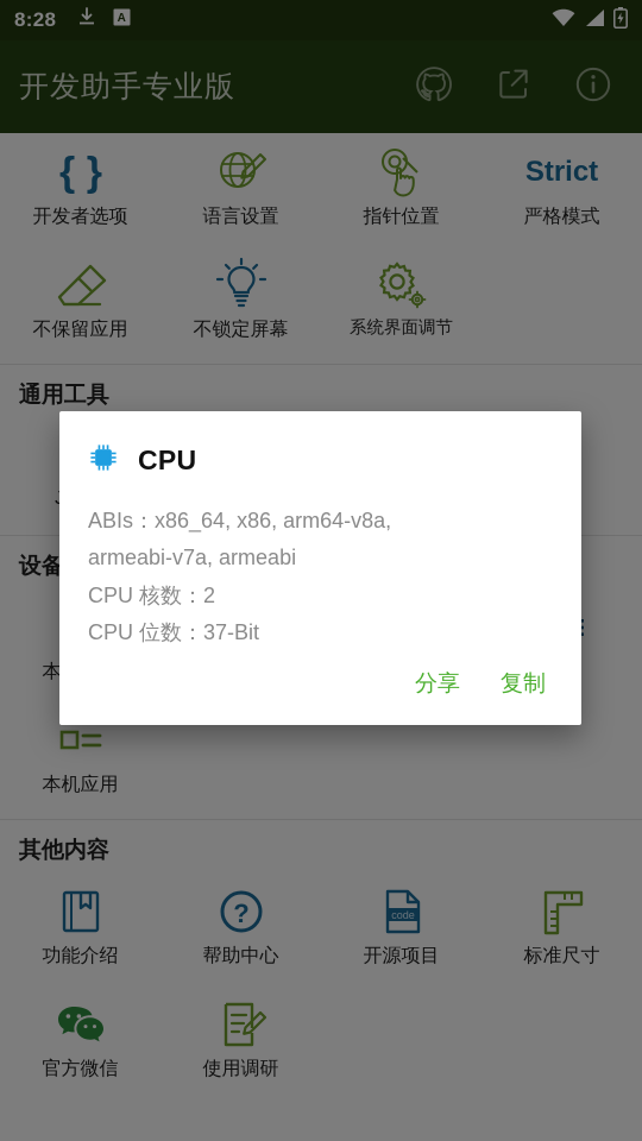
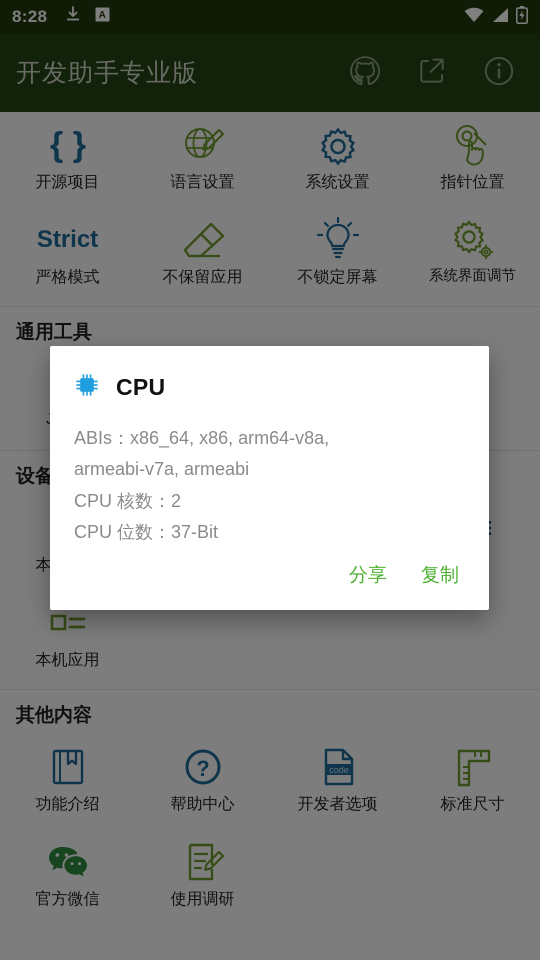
  8:28
  A
  开发助手专业版
  { }
- 开发者选项
+ 开源项目
  语言设置
+ 系统设置
  指针位置
  Strict
  严格模式
  不保留应用
  不锁定屏幕
  系统界面调节
  通用工具
  本机应用
  其他内容
  功能介绍
  ?
  帮助中心
  code
- 开源项目
+ 开发者选项
  标准尺寸
  官方微信
  使用调研
  CPU
  ABIs：x86_64, x86, arm64-v8a,
  armeabi-v7a, armeabi
  CPU 核数：2
  CPU 位数：37-Bit
  分享
  复制
